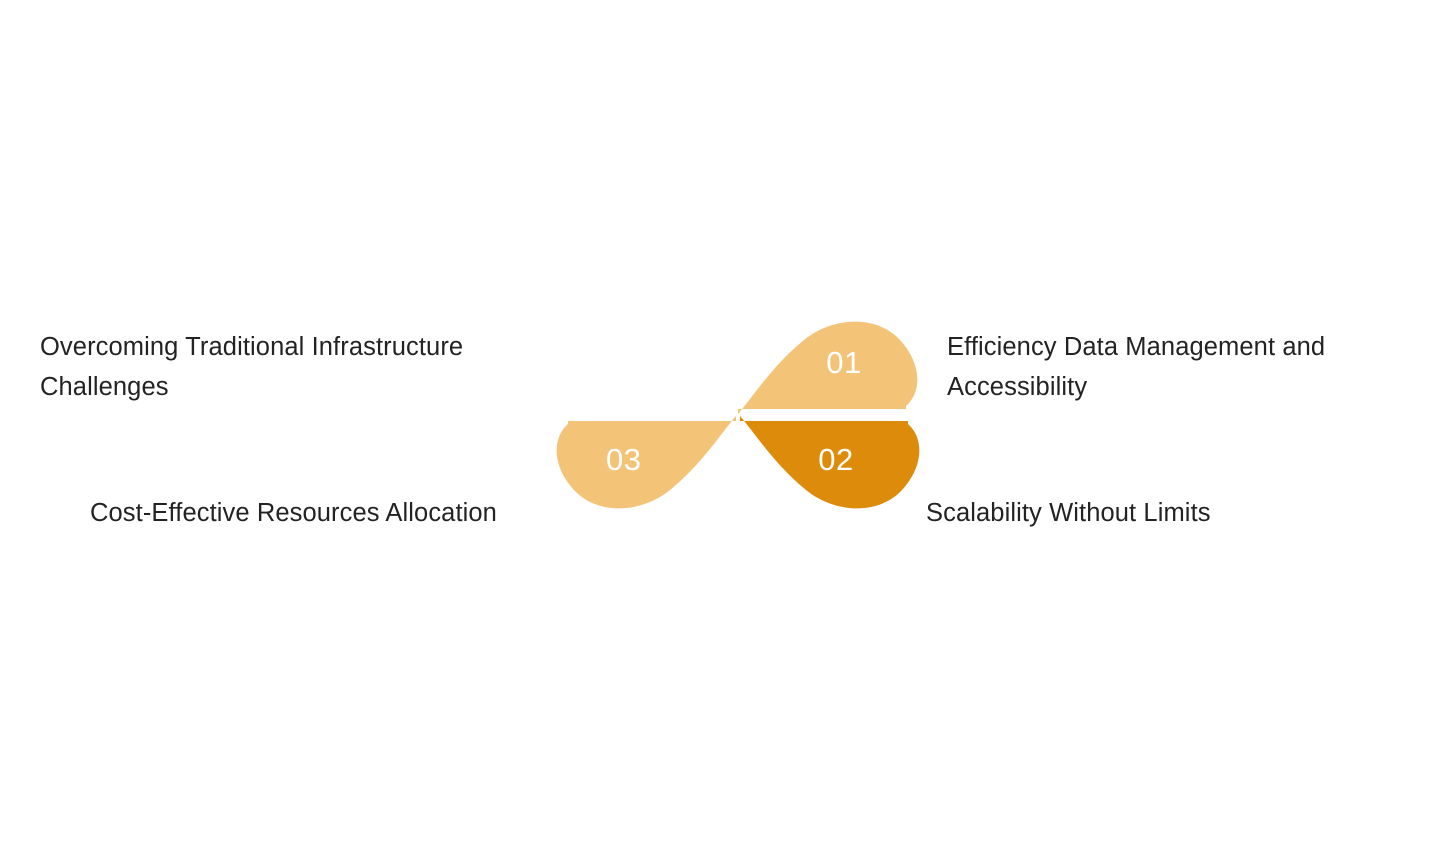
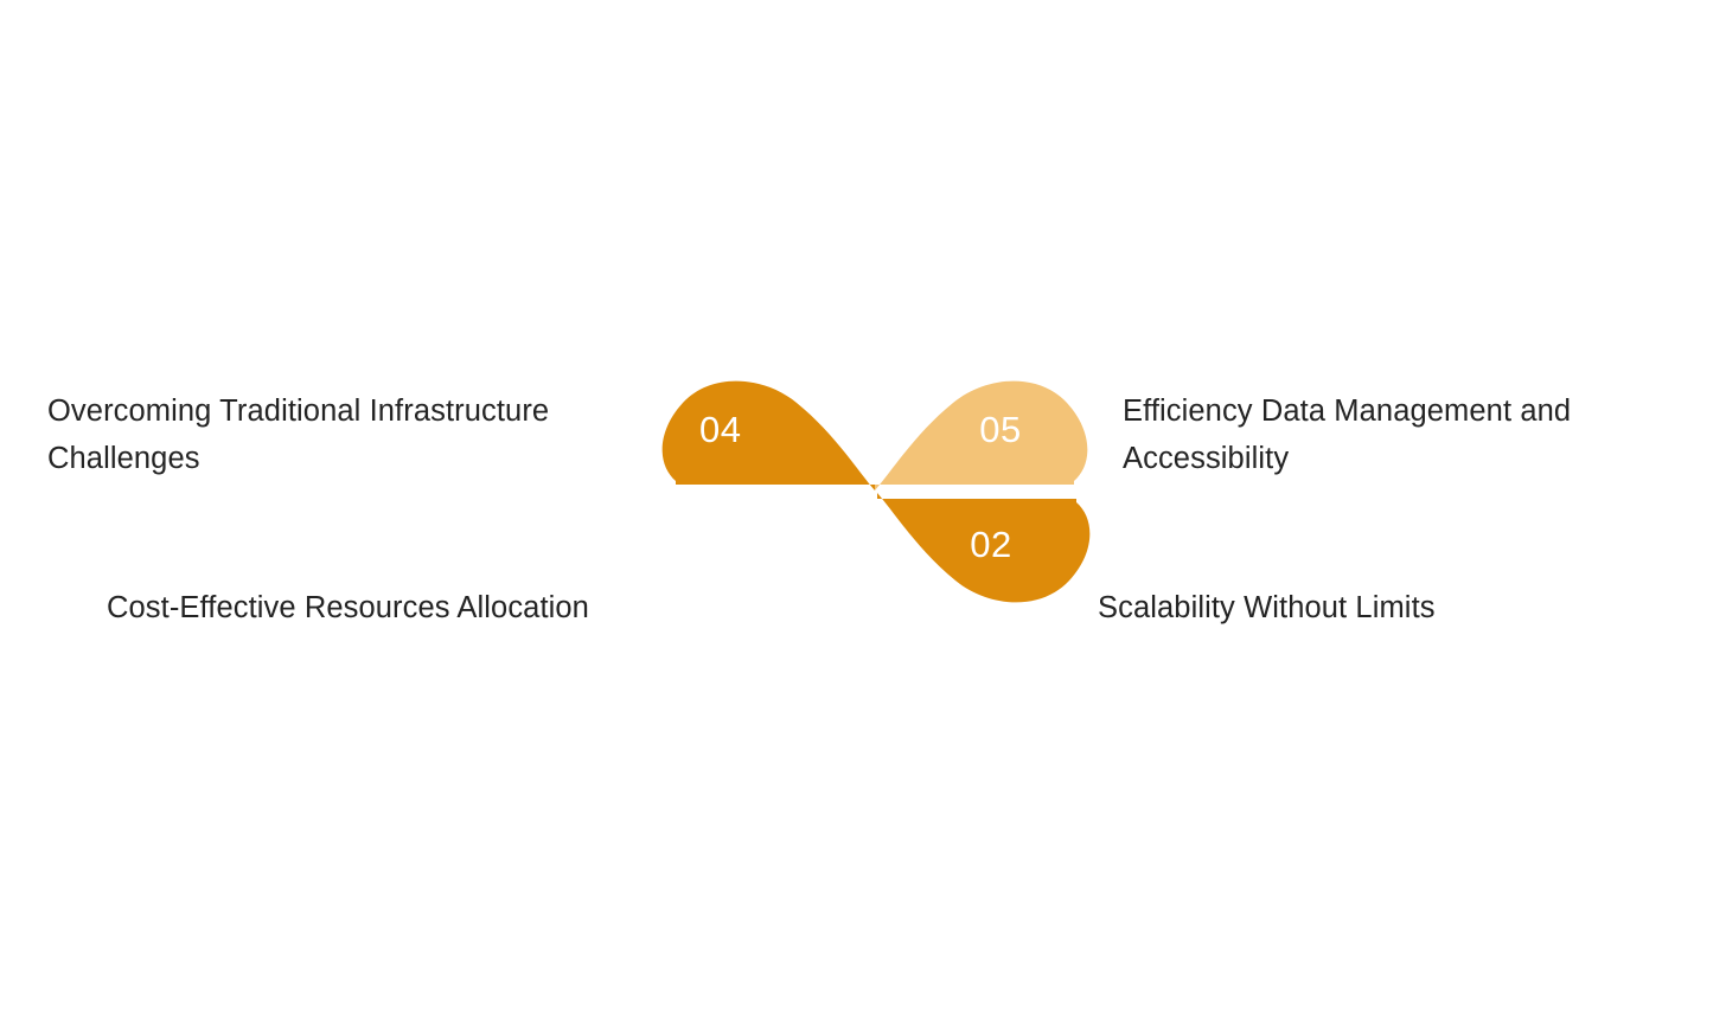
+ 04
- 01
+ 05
- 03
  02
  Overcoming Traditional Infrastructure Challenges
  Efficiency Data Management and Accessibility
  Cost-Effective Resources Allocation
  Scalability Without Limits
